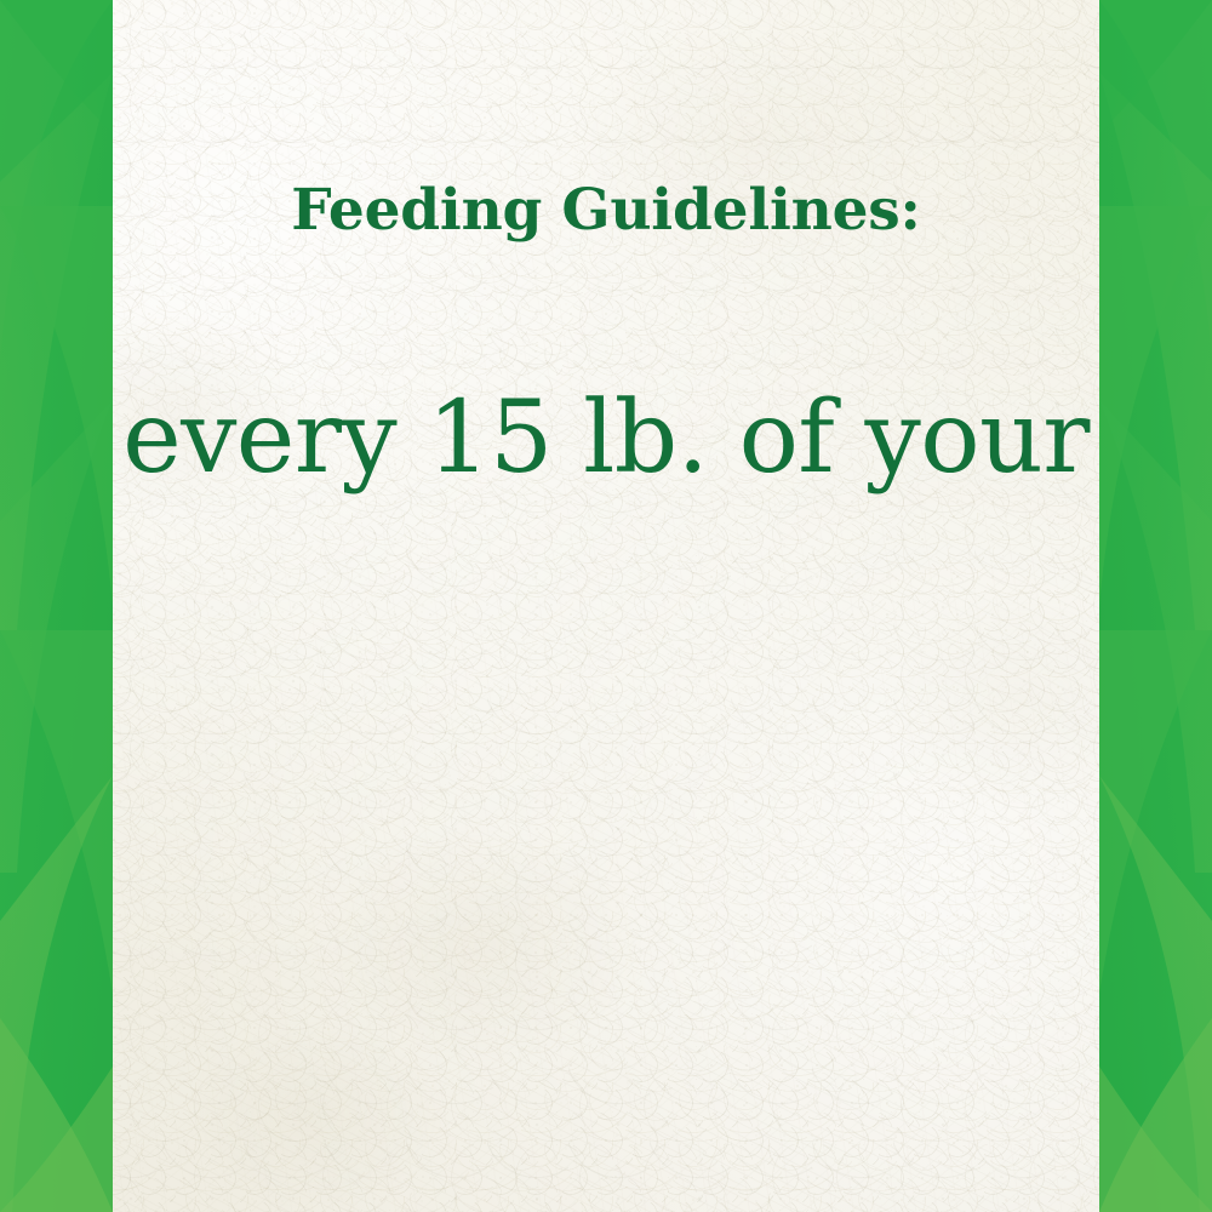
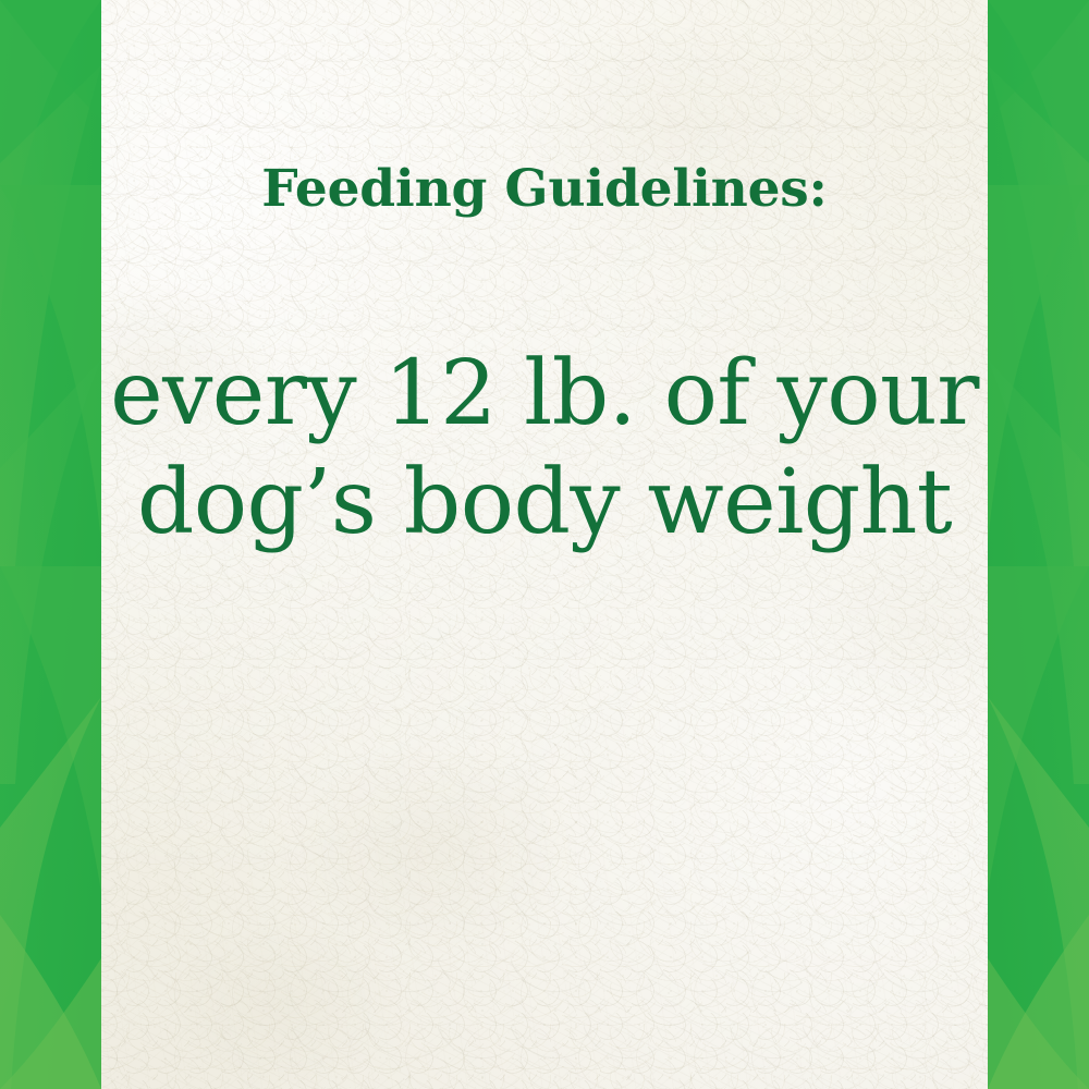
  Feeding Guidelines:
- every 15 lb. of your
+ every 12 lb. of your
+ dog’s body weight
